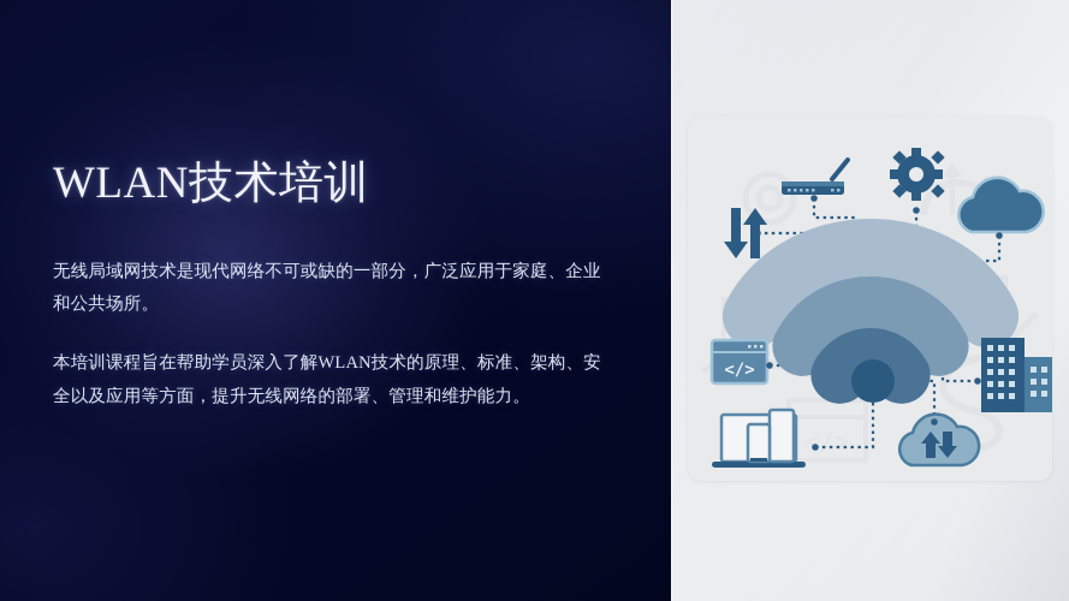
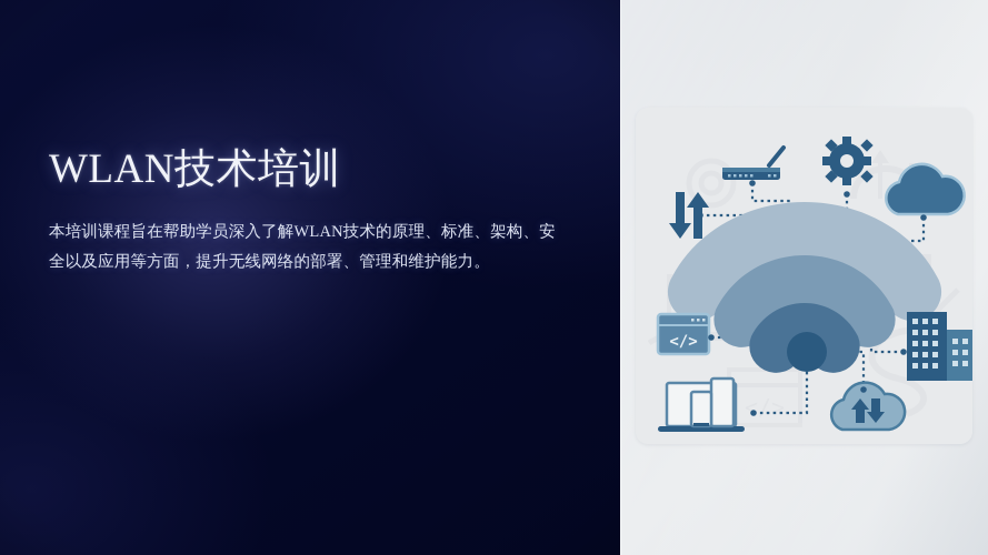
  WLAN技术培训
- 无线局域网技术是现代网络不可或缺的一部分，广泛应用于家庭、企业和公共场所。
  本培训课程旨在帮助学员深入了解WLAN技术的原理、标准、架构、安全以及应用等方面，提升无线网络的部署、管理和维护能力。
  </>
  </>
